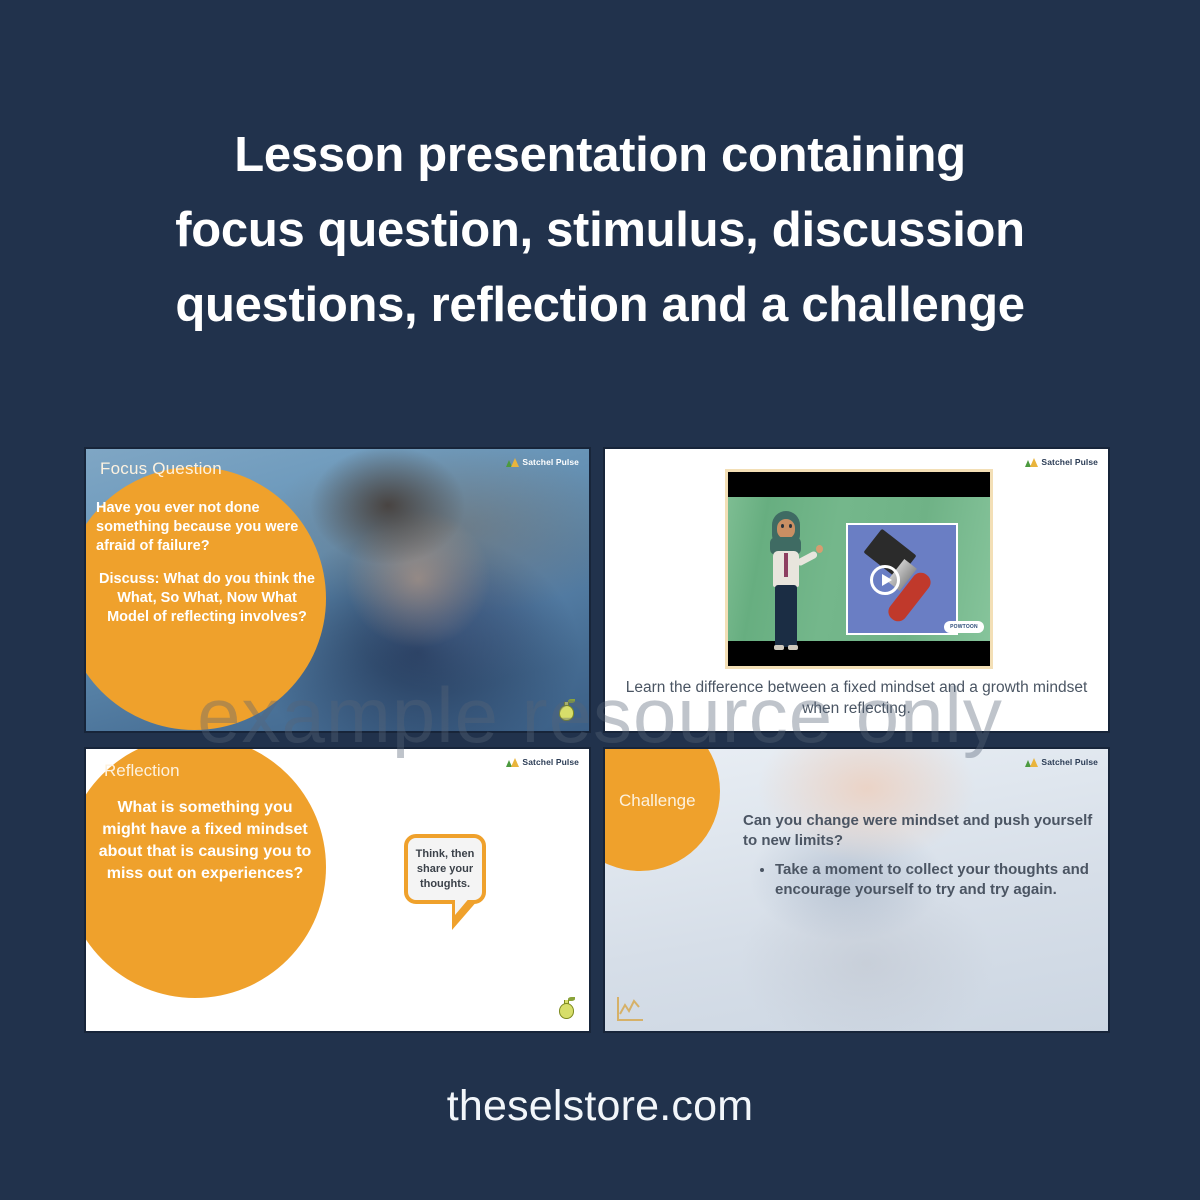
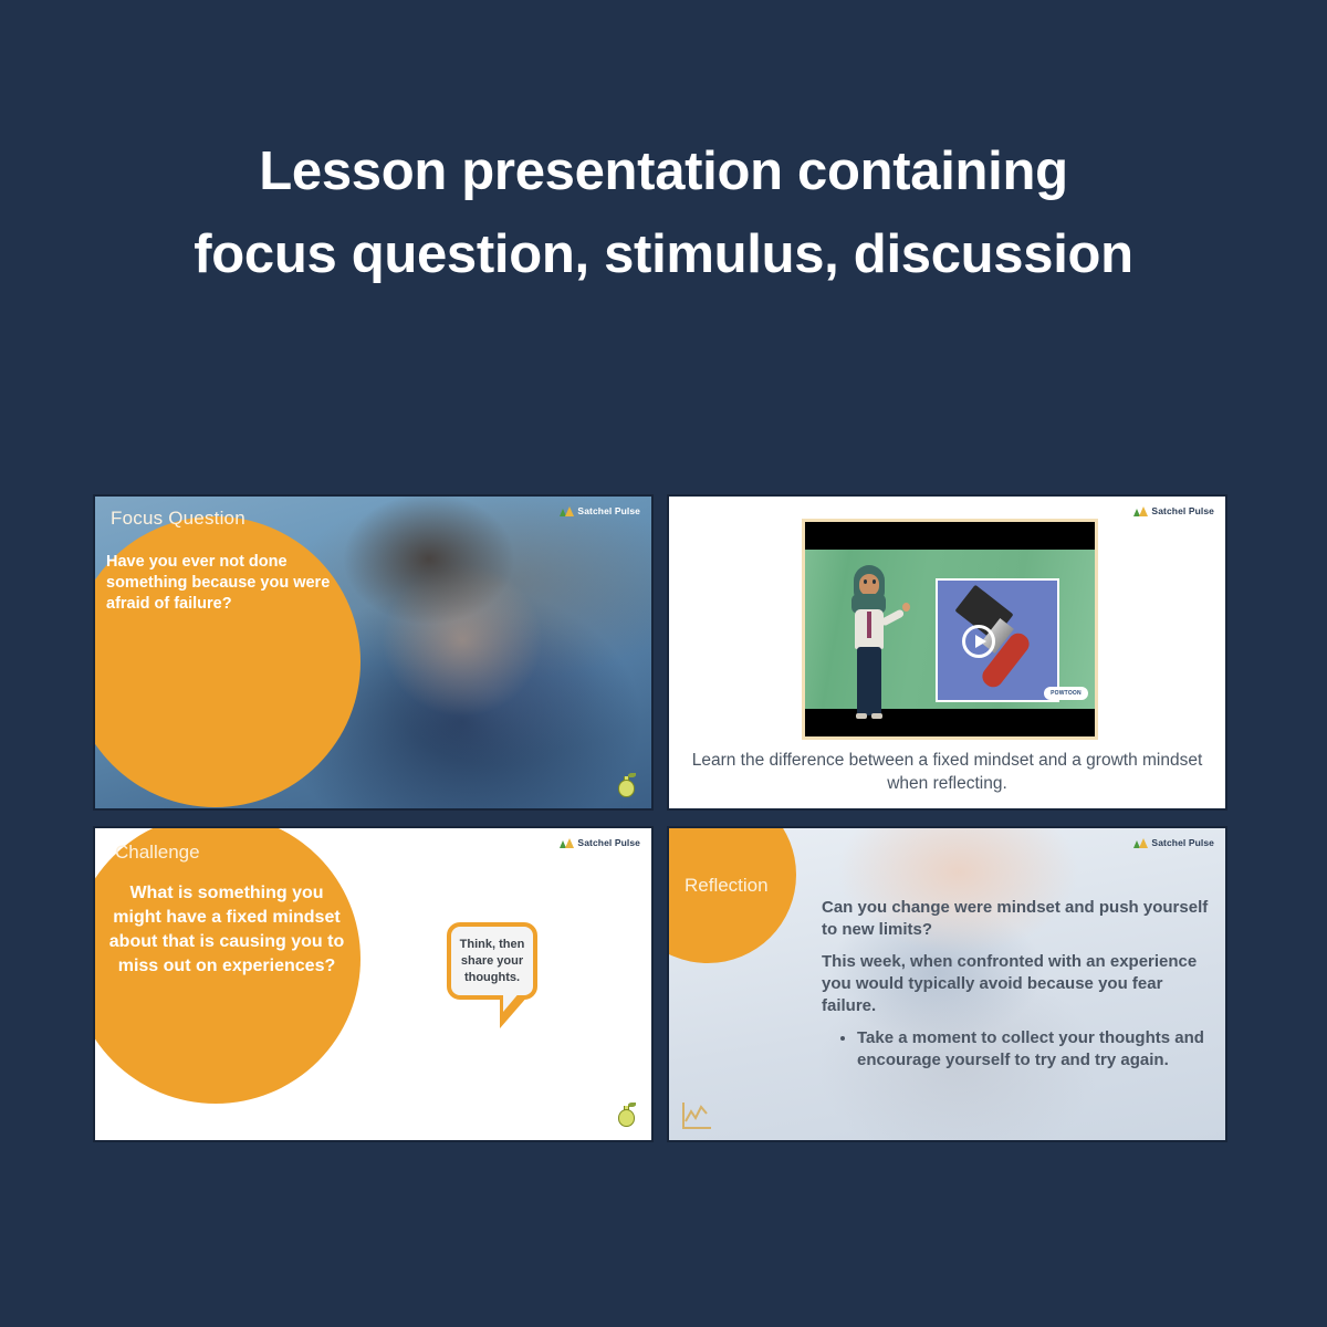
  Lesson presentation containing
  focus question, stimulus, discussion
- questions, reflection and a challenge
  Focus Question
  Have you ever not done something because you were afraid of failure?
- Discuss: What do you think the What, So What, Now What Model of reflecting involves?
  Satchel Pulse
  Learn the difference between a fixed mindset and a growth mindset when reflecting.
  Satchel Pulse
- Reflection
+ Challenge
  What is something you might have a fixed mindset about that is causing you to miss out on experiences?
  Think, then share your thoughts.
  Satchel Pulse
- Challenge
+ Reflection
  Can you change were mindset and push yourself to new limits?
+ This week, when confronted with an experience you would typically avoid because you fear failure.
  Take a moment to collect your thoughts and encourage yourself to try and try again.
  Satchel Pulse
- example resource only
- theselstore.com
